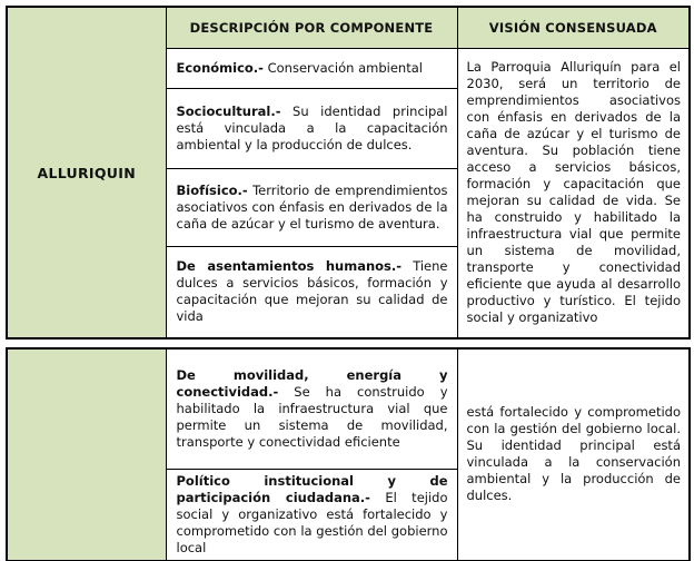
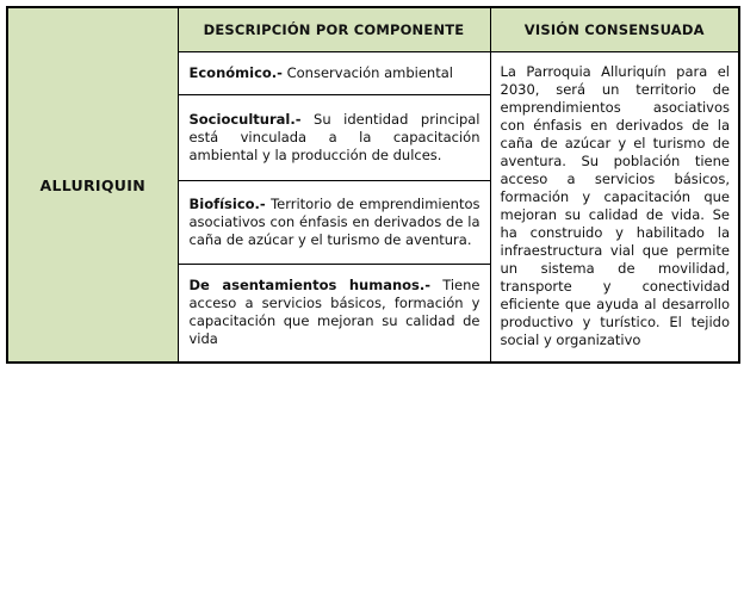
  ALLURIQUIN	DESCRIPCIÓN POR COMPONENTE	VISIÓN CONSENSUADA
  Económico.- Conservación ambiental	La Parroquia Alluriquín para el 2030, será un territorio de emprendimientos asociativos con énfasis en derivados de la caña de azúcar y el turismo de aventura. Su población tiene acceso a servicios básicos, formación y capacitación que mejoran su calidad de vida. Se ha construido y habilitado la infraestructura vial que permite un sistema de movilidad, transporte y conectividad eficiente que ayuda al desarrollo productivo y turístico. El tejido social y organizativo
  Sociocultural.- Su identidad principal está vinculada a la capacitación ambiental y la producción de dulces.
  Biofísico.- Territorio de emprendimientos asociativos con énfasis en derivados de la caña de azúcar y el turismo de aventura.
- De asentamientos humanos.- Tiene dulces a servicios básicos, formación y capacitación que mejoran su calidad de vida
+ De asentamientos humanos.- Tiene acceso a servicios básicos, formación y capacitación que mejoran su calidad de vida
- 	De movilidad, energía y conectividad.- Se ha construido y habilitado la infraestructura vial que permite un sistema de movilidad, transporte y conectividad eficiente	está fortalecido y comprometido con la gestión del gobierno local. Su identidad principal está vinculada a la conservación ambiental y la producción de dulces.
- Político institucional y de participación ciudadana.- El tejido social y organizativo está fortalecido y comprometido con la gestión del gobierno local
